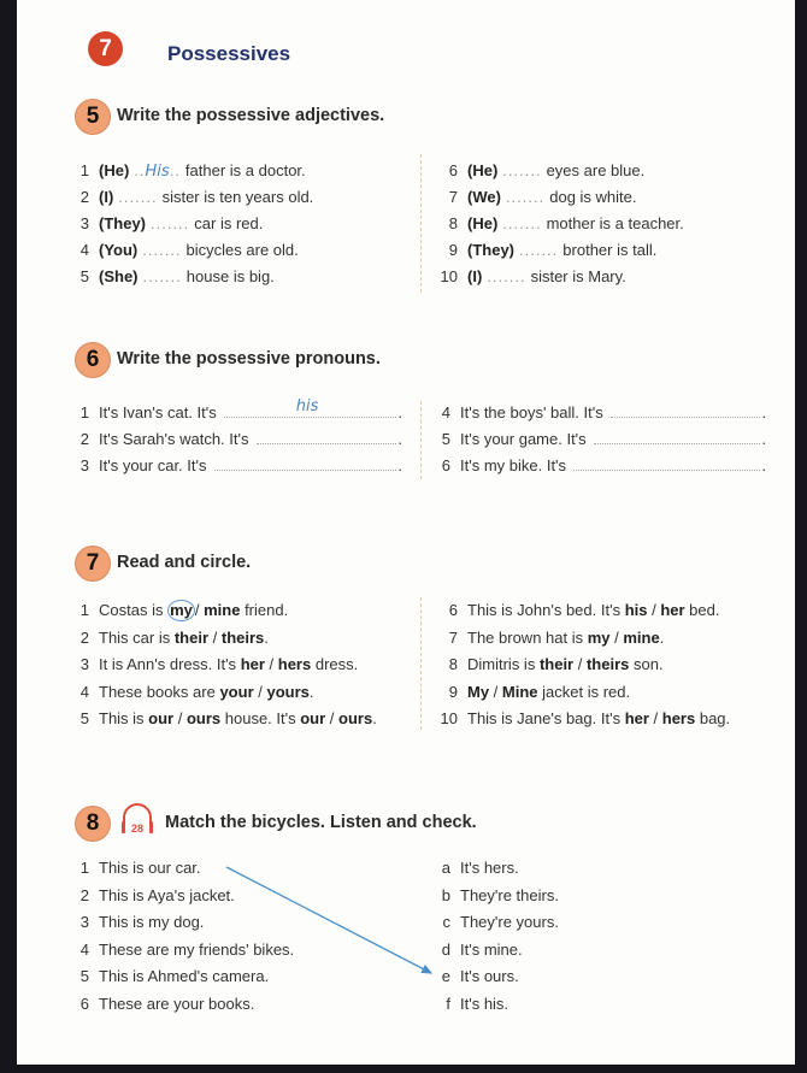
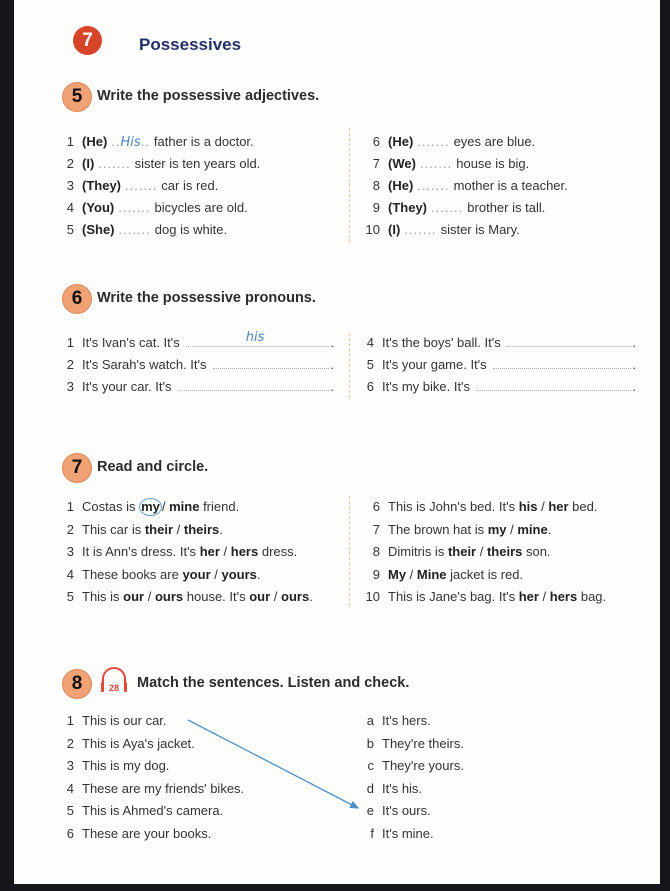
  7
  Possessives
  5
  Write the possessive adjectives.
  1 (He) ..His.. father is a doctor.
  2 (I) ....... sister is ten years old.
  3 (They) ....... car is red.
  4 (You) ....... bicycles are old.
- 5 (She) ....... house is big.
+ 5 (She) ....... dog is white.
  6 (He) ....... eyes are blue.
- 7 (We) ....... dog is white.
+ 7 (We) ....... house is big.
  8 (He) ....... mother is a teacher.
  9 (They) ....... brother is tall.
  10 (I) ....... sister is Mary.
  6
  Write the possessive pronouns.
  1
  It's Ivan's cat. It's
  his
  .
  2
  It's Sarah's watch. It's
  .
  3
  It's your car. It's
  .
  4
  It's the boys' ball. It's
  .
  5
  It's your game. It's
  .
  6
  It's my bike. It's
  .
  7
  Read and circle.
  1 Costas is my / mine friend.
  2 This car is their / theirs.
  3 It is Ann's dress. It's her / hers dress.
  4 These books are your / yours.
  5 This is our / ours house. It's our / ours.
  6 This is John's bed. It's his / her bed.
  7 The brown hat is my / mine.
  8 Dimitris is their / theirs son.
  9 My / Mine jacket is red.
  10 This is Jane's bag. It's her / hers bag.
  8
  28
- Match the bicycles. Listen and check.
+ Match the sentences. Listen and check.
  1 This is our car.
  2 This is Aya's jacket.
  3 This is my dog.
  4 These are my friends' bikes.
  5 This is Ahmed's camera.
  6 These are your books.
  a It's hers.
  b They're theirs.
  c They're yours.
- d It's mine.
+ d It's his.
  e It's ours.
- f It's his.
+ f It's mine.
